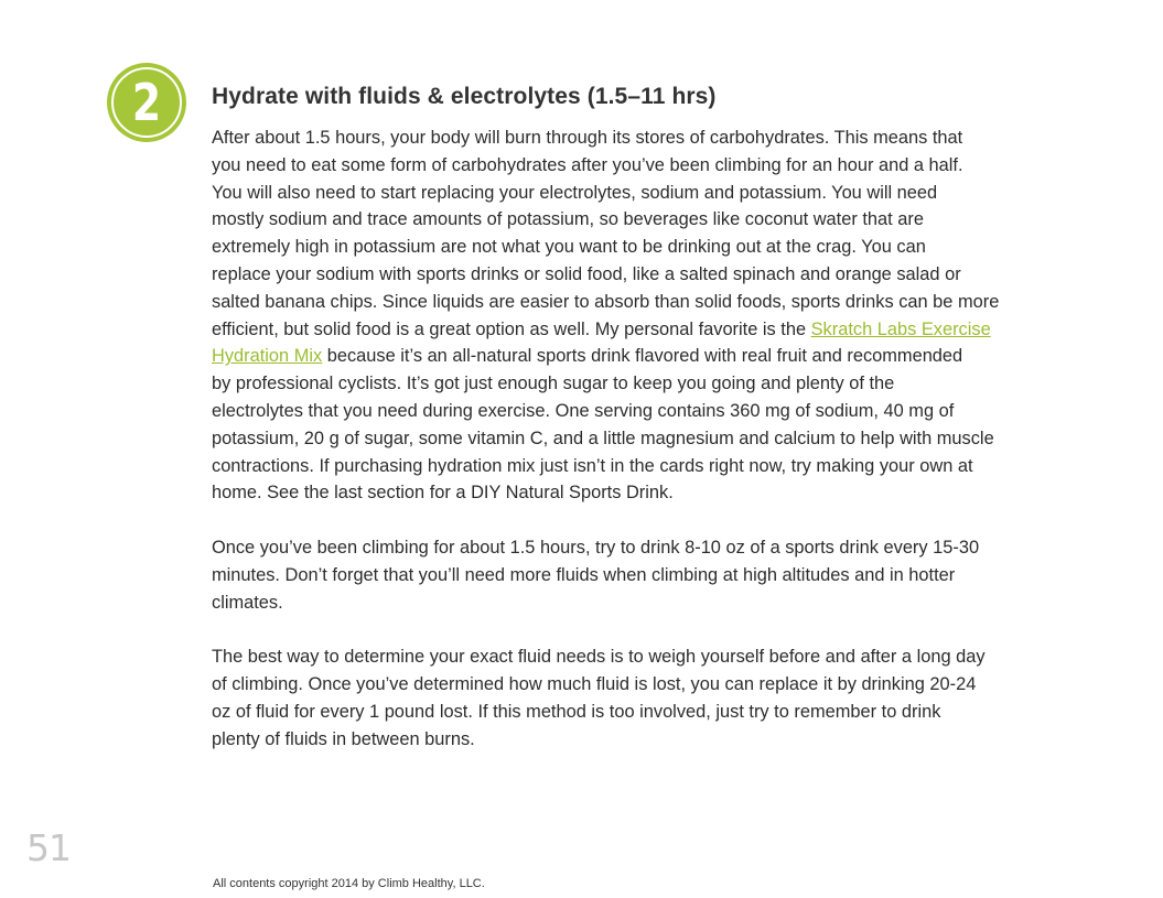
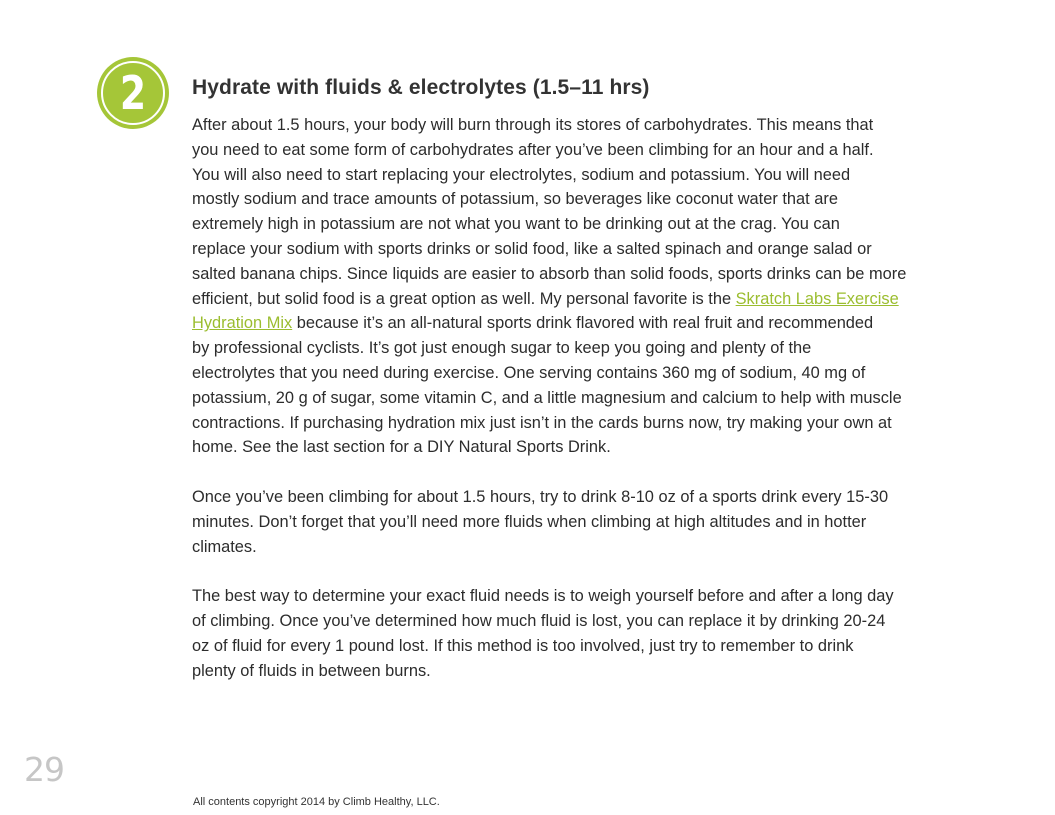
  2
  Hydrate with fluids & electrolytes (1.5–11 hrs)
  After about 1.5 hours, your body will burn through its stores of carbohydrates. This means that
  you need to eat some form of carbohydrates after you’ve been climbing for an hour and a half.
  You will also need to start replacing your electrolytes, sodium and potassium. You will need
  mostly sodium and trace amounts of potassium, so beverages like coconut water that are
  extremely high in potassium are not what you want to be drinking out at the crag. You can
  replace your sodium with sports drinks or solid food, like a salted spinach and orange salad or
  salted banana chips. Since liquids are easier to absorb than solid foods, sports drinks can be more
  efficient, but solid food is a great option as well. My personal favorite is the Skratch Labs Exercise
  Hydration Mix because it’s an all-natural sports drink flavored with real fruit and recommended
  by professional cyclists. It’s got just enough sugar to keep you going and plenty of the
  electrolytes that you need during exercise. One serving contains 360 mg of sodium, 40 mg of
  potassium, 20 g of sugar, some vitamin C, and a little magnesium and calcium to help with muscle
- contractions. If purchasing hydration mix just isn’t in the cards right now, try making your own at
+ contractions. If purchasing hydration mix just isn’t in the cards burns now, try making your own at
  home. See the last section for a DIY Natural Sports Drink.
  Once you’ve been climbing for about 1.5 hours, try to drink 8-10 oz of a sports drink every 15-30
  minutes. Don’t forget that you’ll need more fluids when climbing at high altitudes and in hotter
  climates.
  The best way to determine your exact fluid needs is to weigh yourself before and after a long day
  of climbing. Once you’ve determined how much fluid is lost, you can replace it by drinking 20-24
  oz of fluid for every 1 pound lost. If this method is too involved, just try to remember to drink
  plenty of fluids in between burns.
- 51
+ 29
  All contents copyright 2014 by Climb Healthy, LLC.
